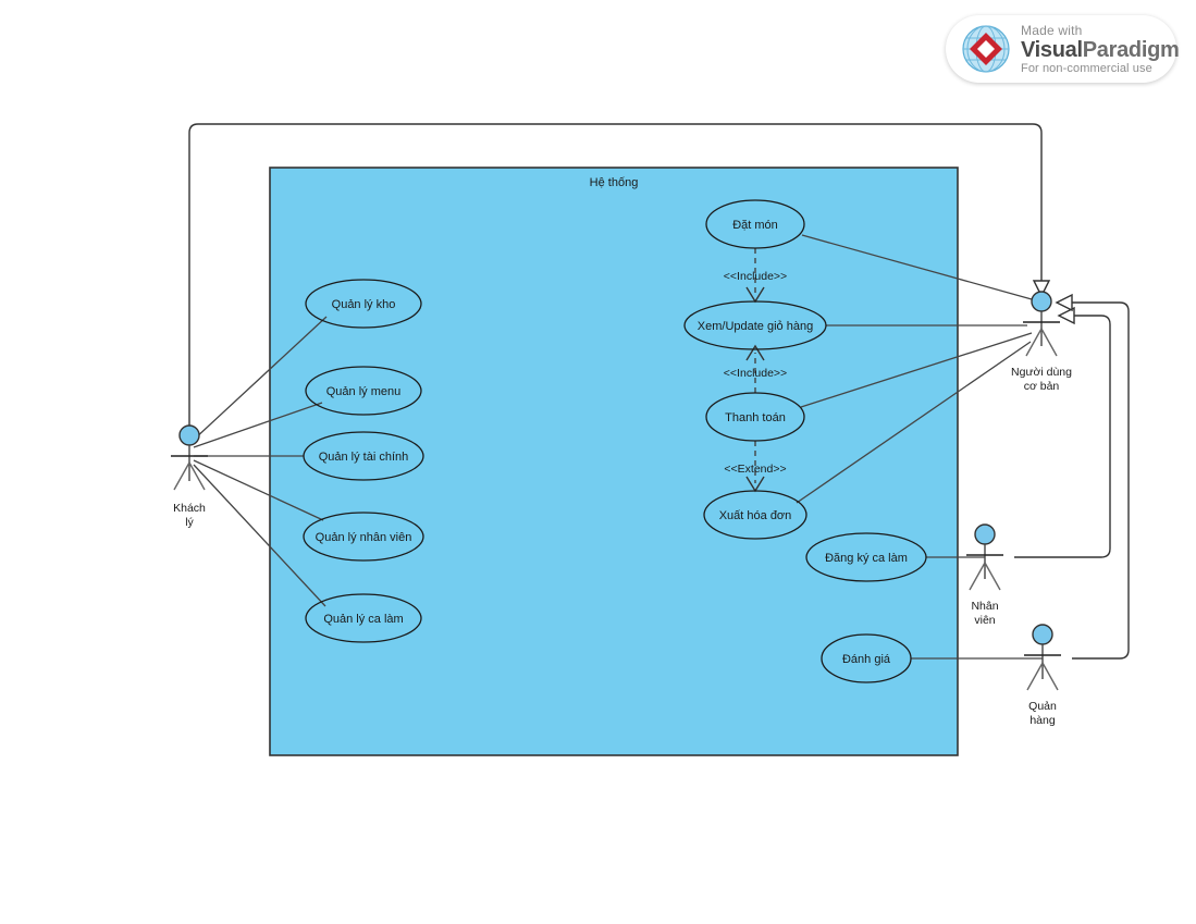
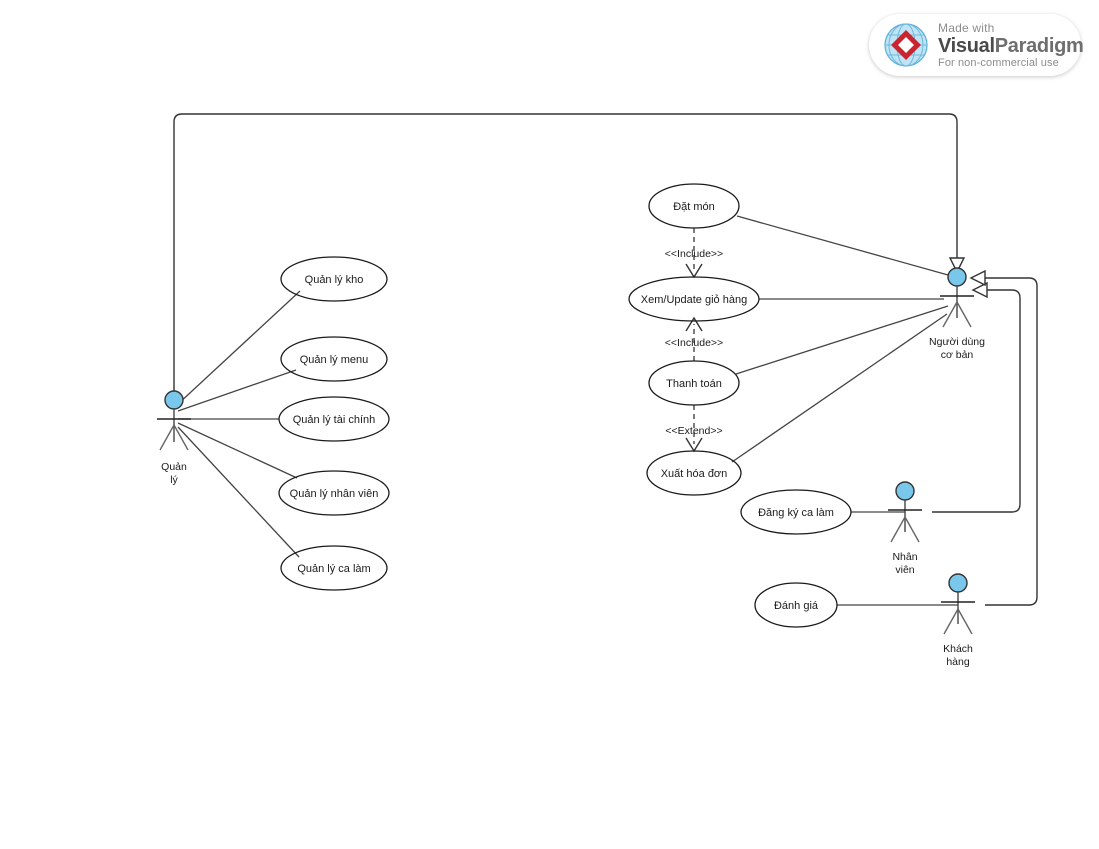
- Hệ thống
  <<Include>>
  <<Include>>
  <<Extend>>
  Quản lý kho
  Quản lý menu
  Quản lý tài chính
  Quản lý nhân viên
  Quản lý ca làm
  Đặt món
  Xem/Update giỏ hàng
  Thanh toán
  Xuất hóa đơn
  Đăng ký ca làm
  Đánh giá
- Khách
+ Quản
  lý
  Người dùng
  cơ bản
  Nhân
  viên
- Quản
+ Khách
  hàng
  Made with
  VisualParadigm
  For non-commercial use
